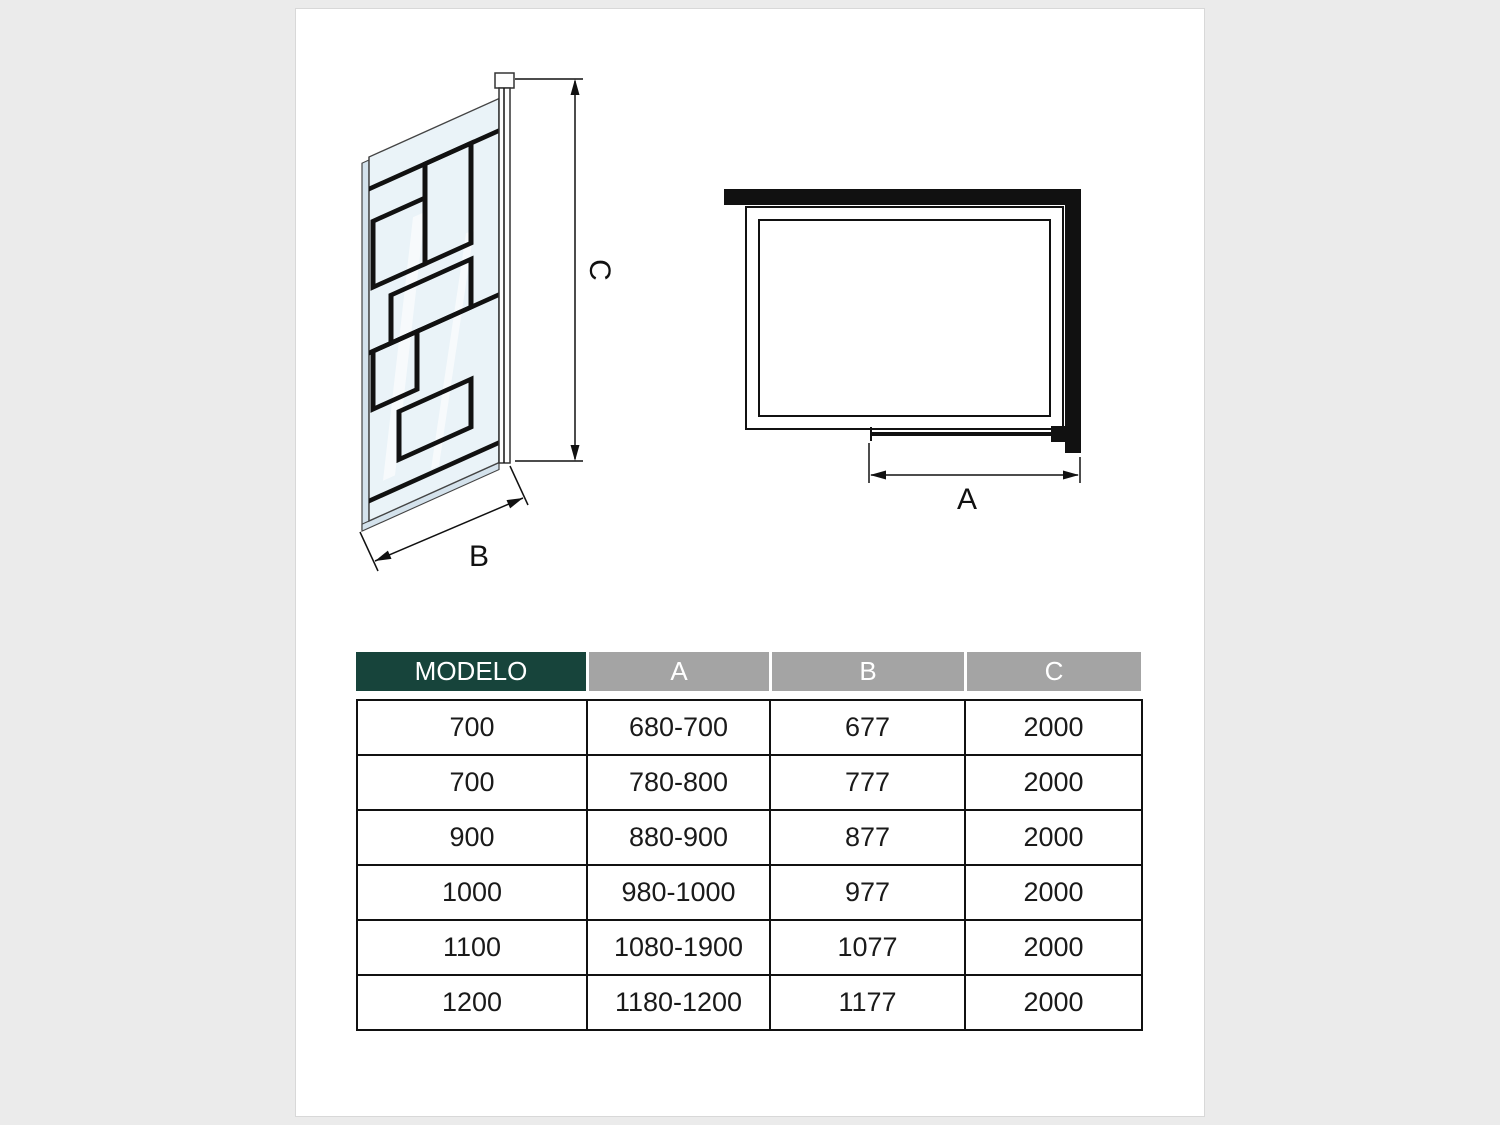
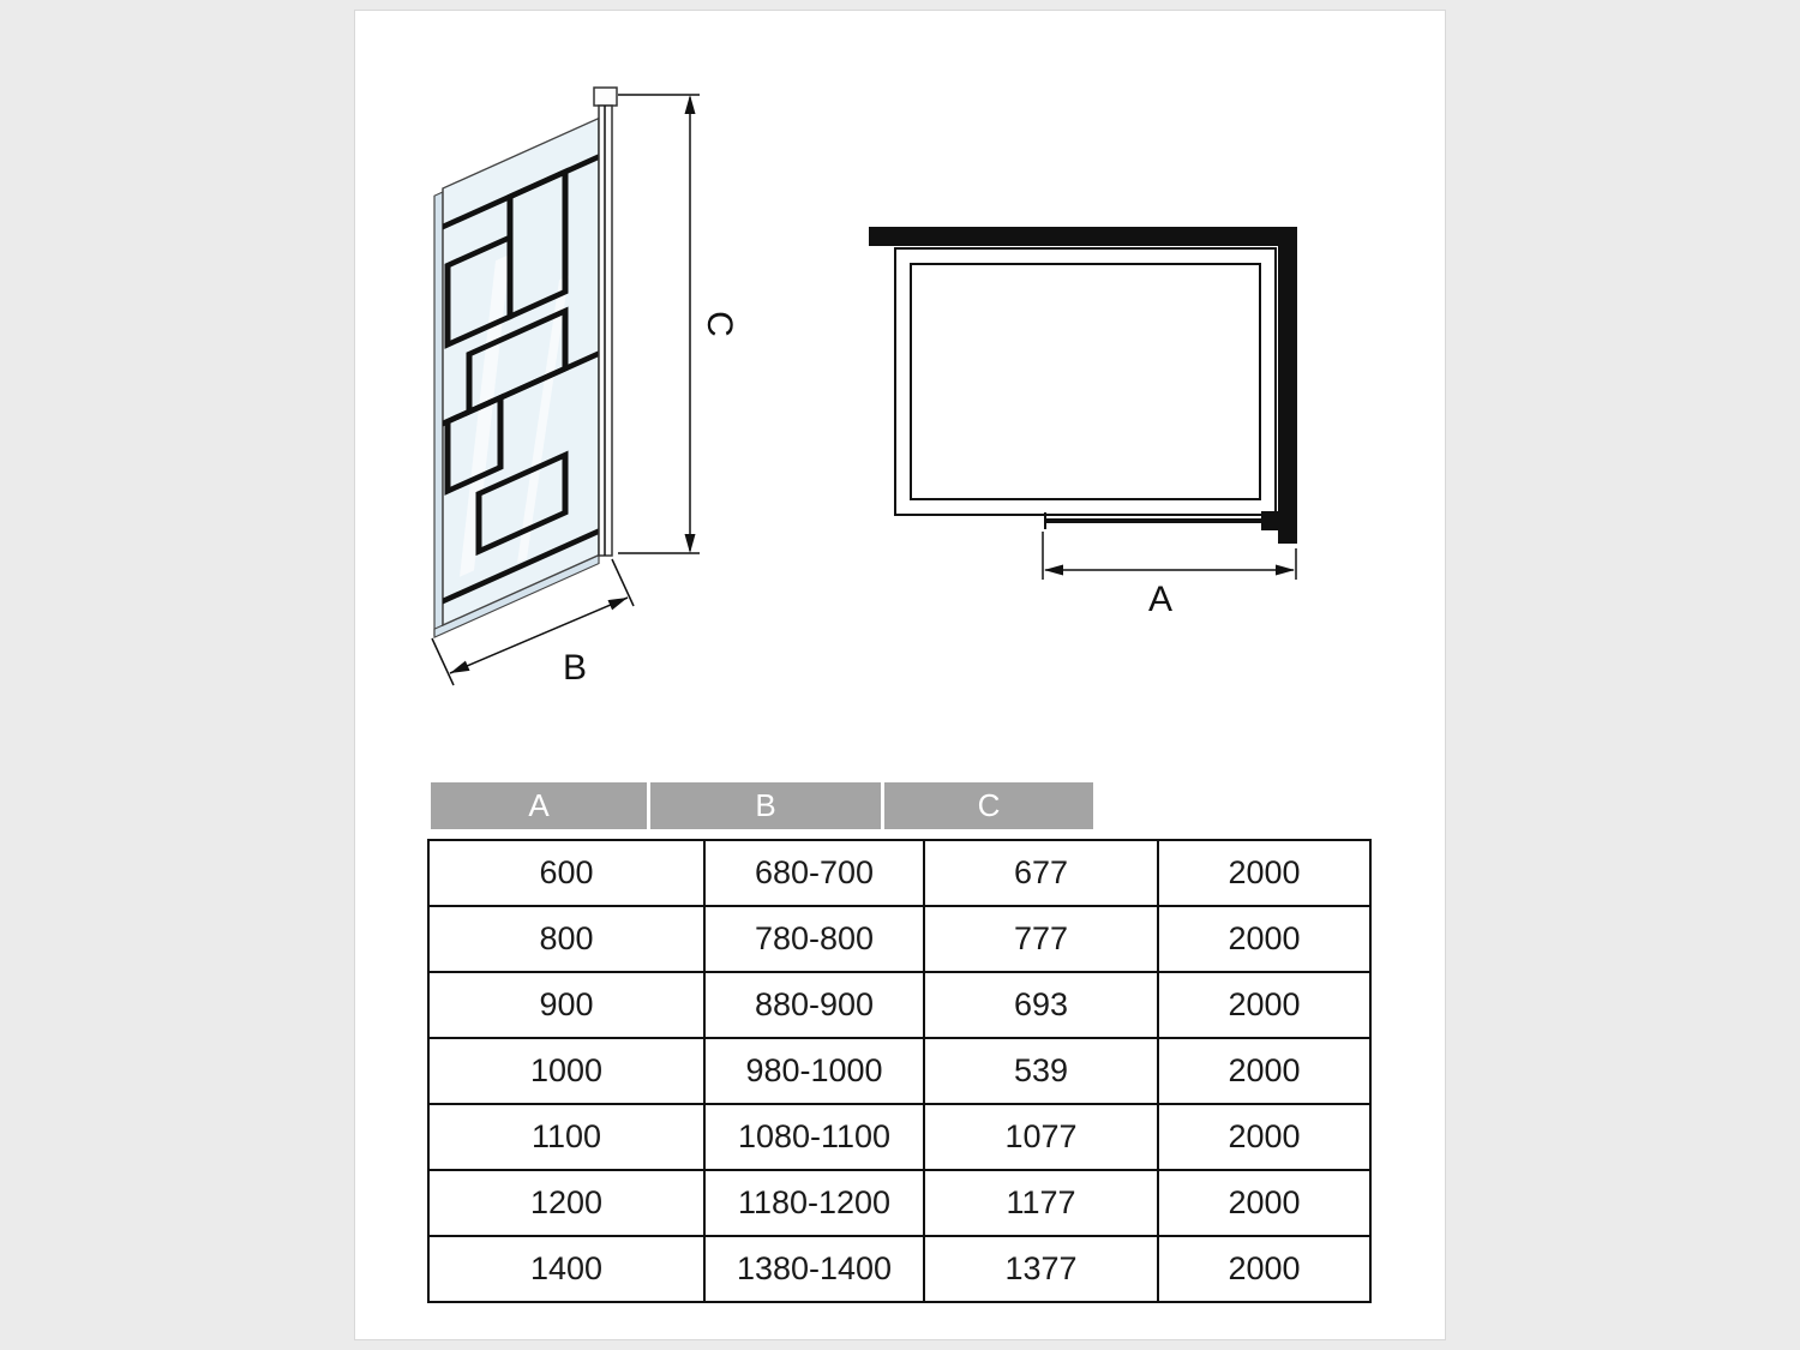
  B
  A
- MODELO
  A
  B
  C
- 700	680-700	677	2000
+ 600	680-700	677	2000
- 700	780-800	777	2000
+ 800	780-800	777	2000
- 900	880-900	877	2000
+ 900	880-900	693	2000
- 1000	980-1000	977	2000
+ 1000	980-1000	539	2000
- 1100	1080-1900	1077	2000
+ 1100	1080-1100	1077	2000
  1200	1180-1200	1177	2000
+ 1400	1380-1400	1377	2000
